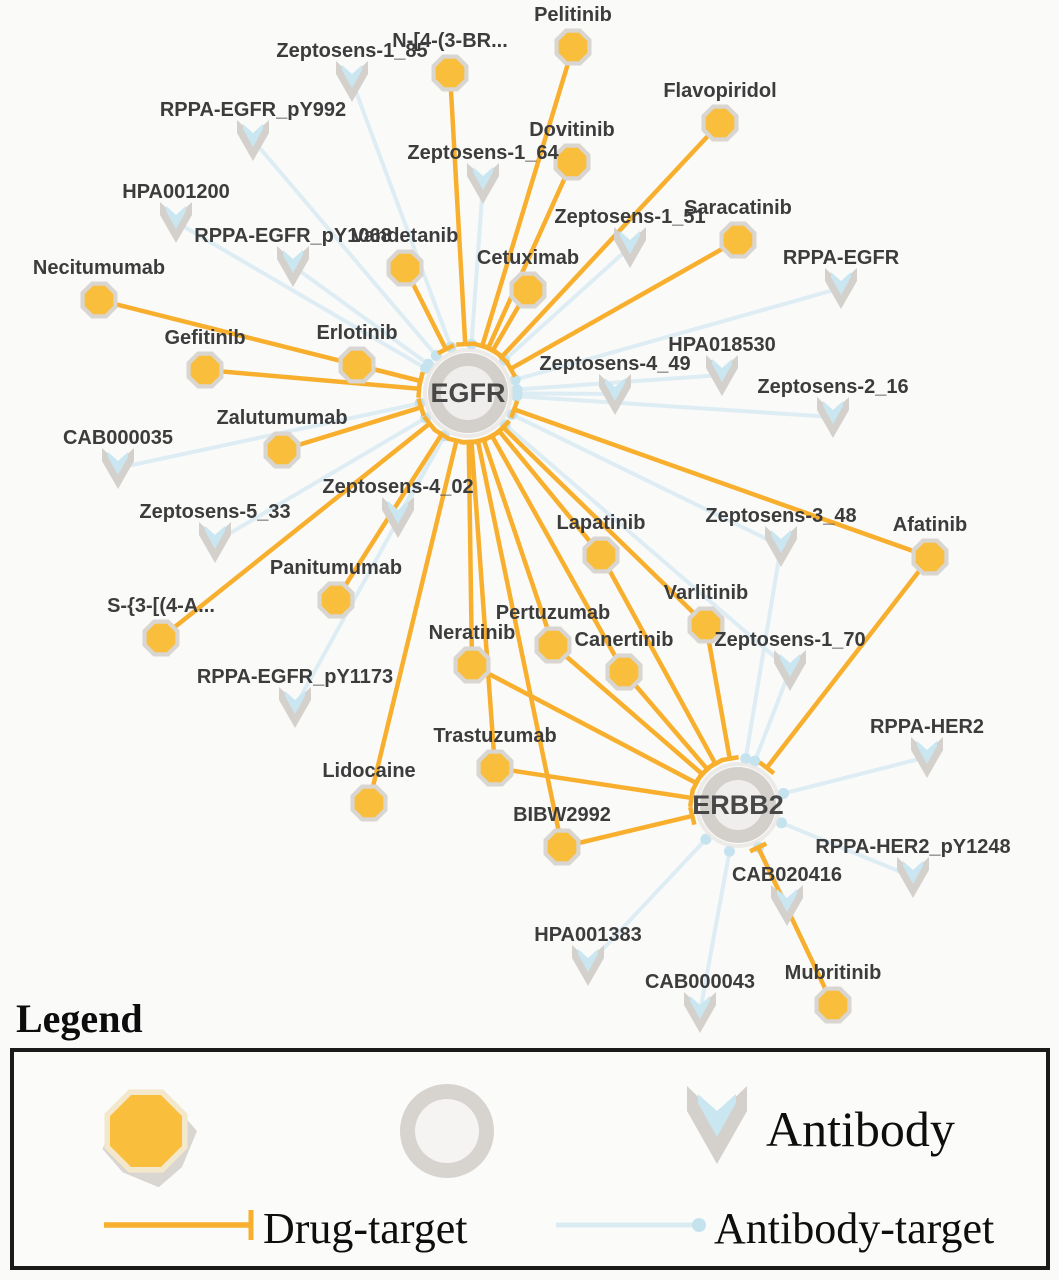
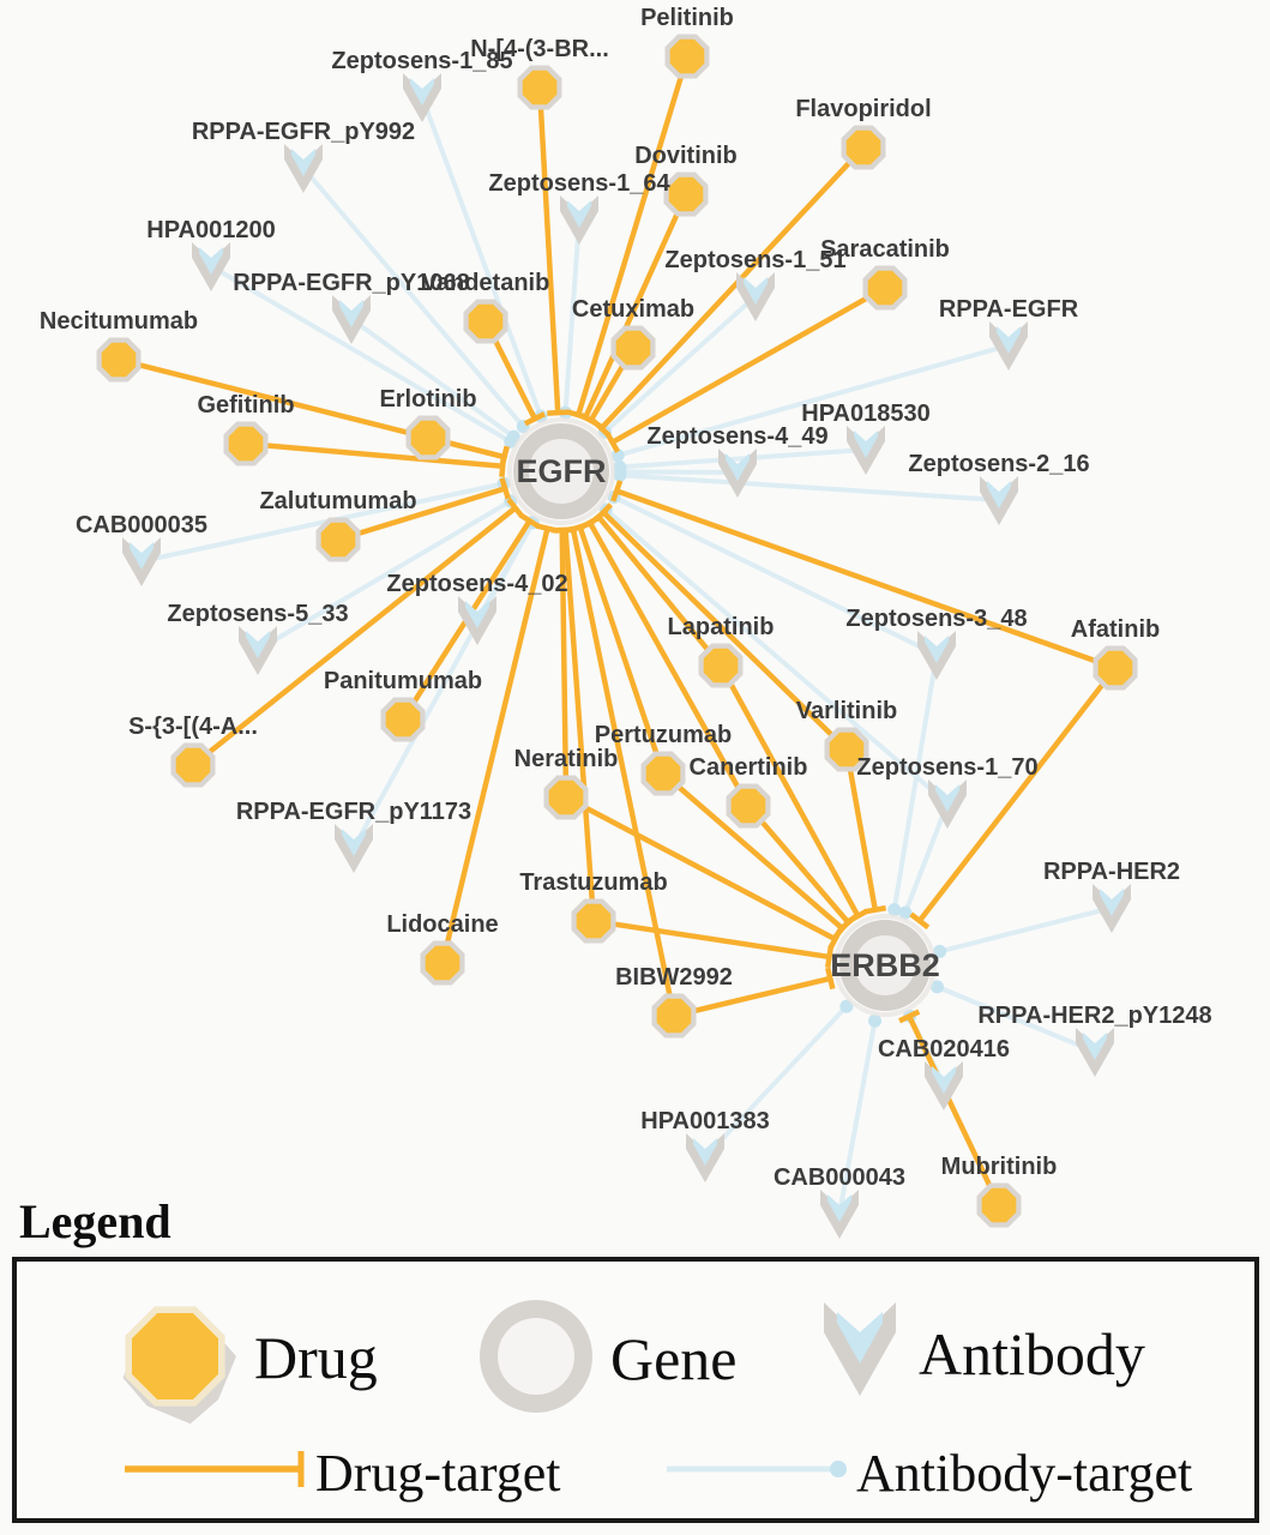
  EGFR
  ERBB2
  Pelitinib
  N-[4-(3-BR...
  Dovitinib
  Flavopiridol
  Saracatinib
  Cetuximab
  Vandetanib
  Necitumumab
  Gefitinib
  Erlotinib
  Zalutumumab
  Panitumumab
  S-{3-[(4-A...
  Lidocaine
  Lapatinib
  Varlitinib
  Afatinib
  Neratinib
  Pertuzumab
  Canertinib
  Trastuzumab
  BIBW2992
  Mubritinib
  Zeptosens-1_85
  RPPA-EGFR_pY992
  HPA001200
  RPPA-EGFR_pY1068
  Zeptosens-1_64
  Zeptosens-1_51
  RPPA-EGFR
  Zeptosens-4_49
  HPA018530
  Zeptosens-2_16
  CAB000035
  Zeptosens-5_33
  Zeptosens-4_02
  RPPA-EGFR_pY1173
  Zeptosens-3_48
  Zeptosens-1_70
  RPPA-HER2
  RPPA-HER2_pY1248
  CAB020416
  HPA001383
  CAB000043
  Legend
+ Drug
+ Gene
  Antibody
  Drug-target
  Antibody-target
